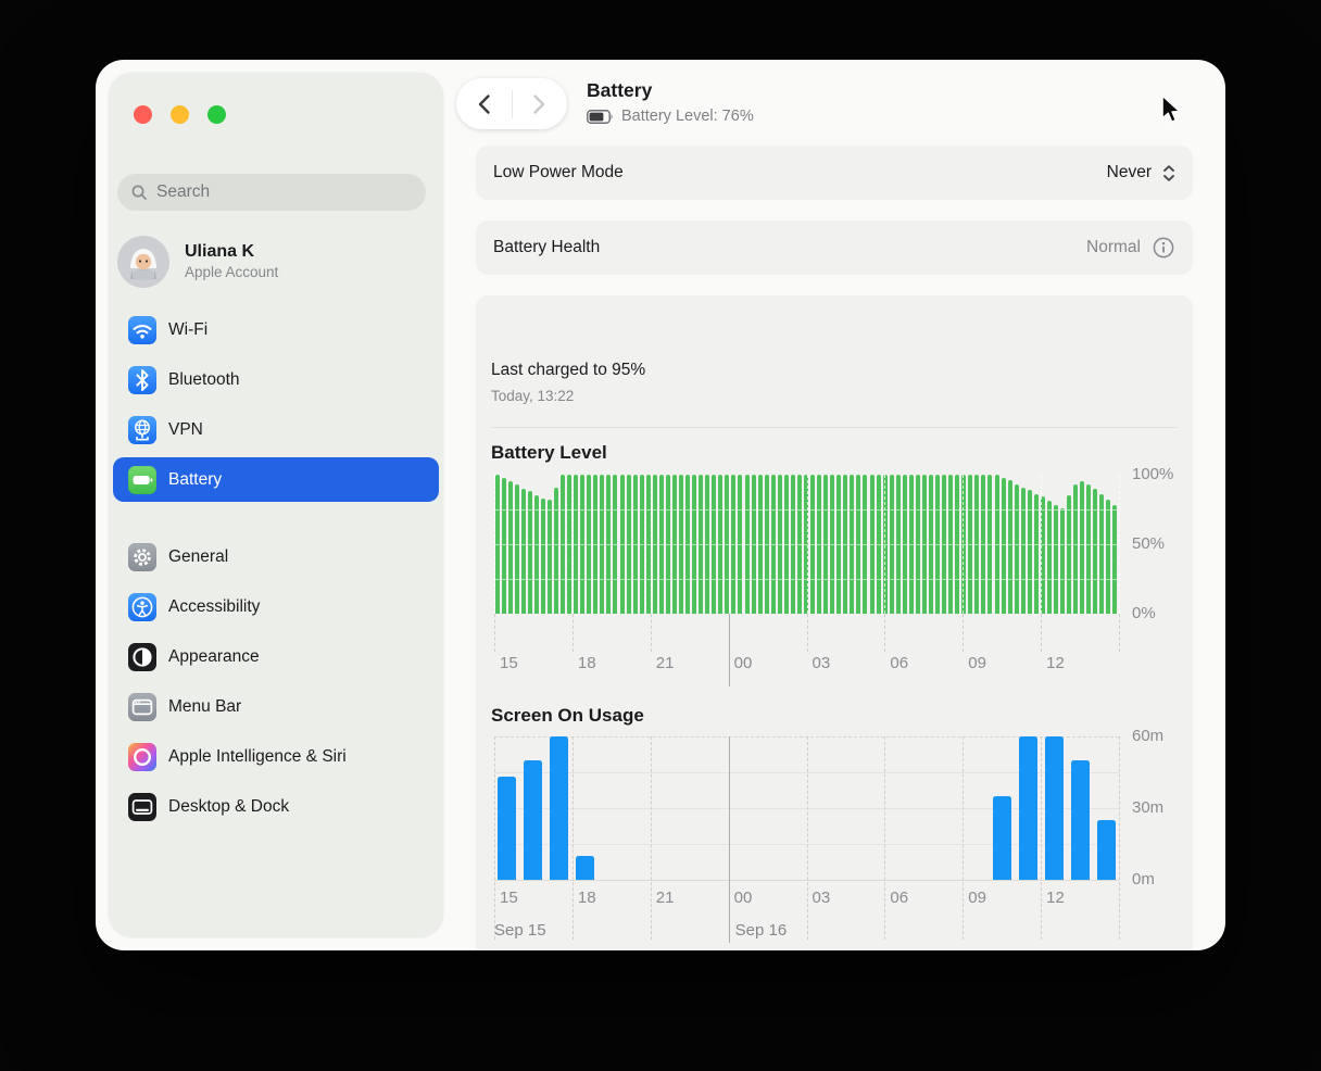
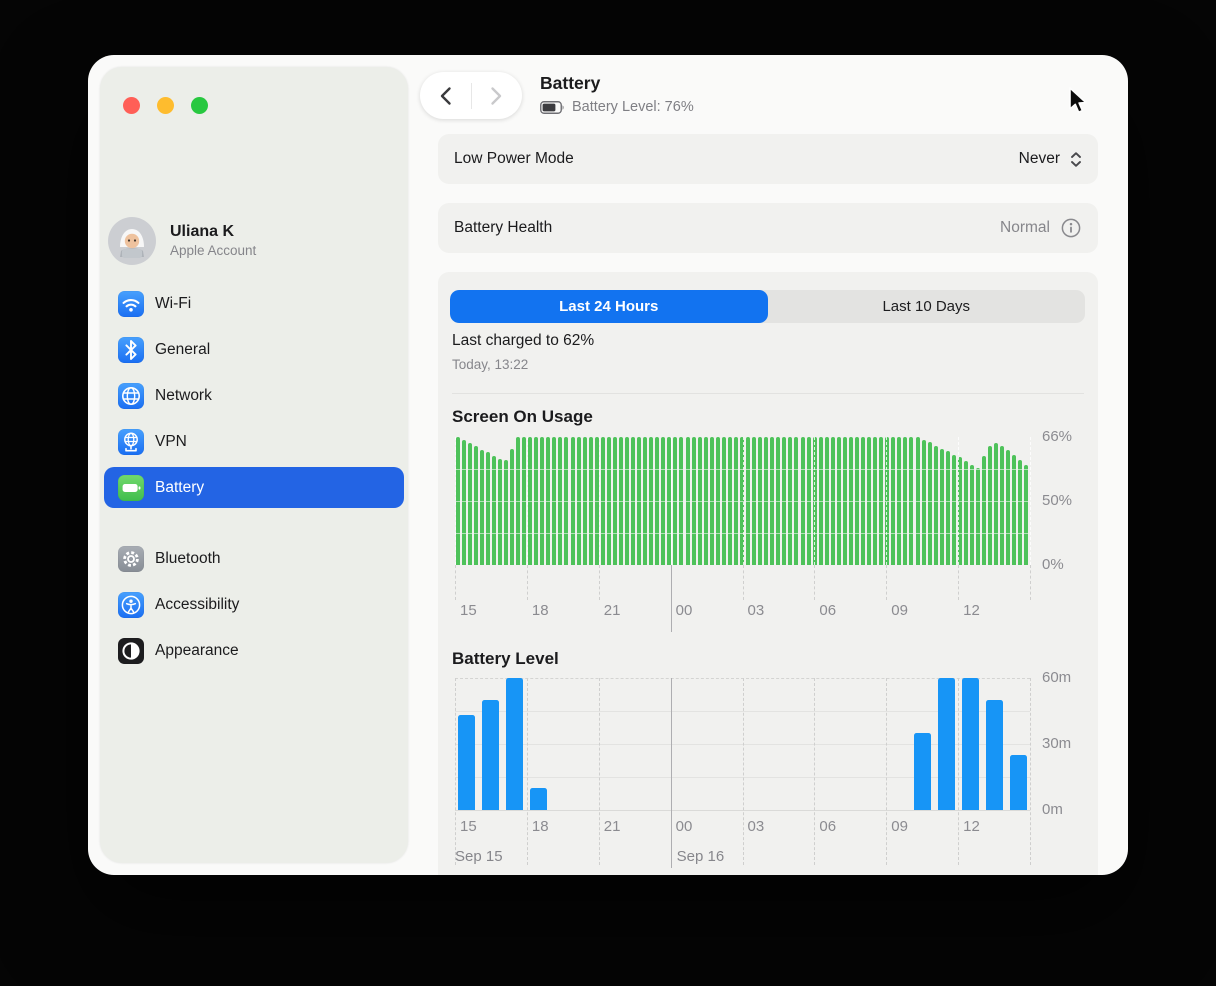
- Search
  Uliana K
  Apple Account
  Wi-Fi
- Bluetooth
+ General
+ Network
  VPN
  Battery
- General
+ Bluetooth
  Accessibility
  Appearance
- Menu Bar
- Apple Intelligence & Siri
- Desktop & Dock
  Battery
  Battery Level: 76%
  Low Power Mode
  Never
  Battery Health
  Normal
+ Last 24 Hours
+ Last 10 Days
- Last charged to 95%
+ Last charged to 62%
  Today, 13:22
- Battery Level
+ Screen On Usage
  15
  18
  21
  00
  03
  06
  09
  12
- 100%
+ 66%
  50%
  0%
- Screen On Usage
+ Battery Level
  15
  18
  21
  00
  03
  06
  09
  12
  60m
  30m
  0m
  Sep 15
  Sep 16
